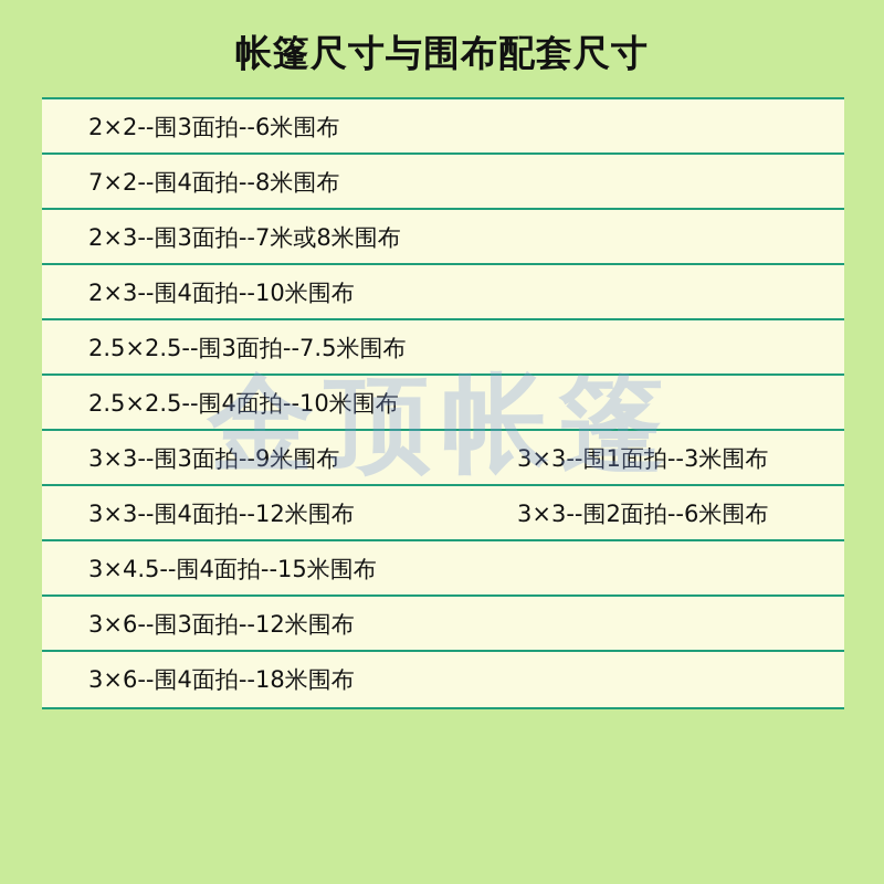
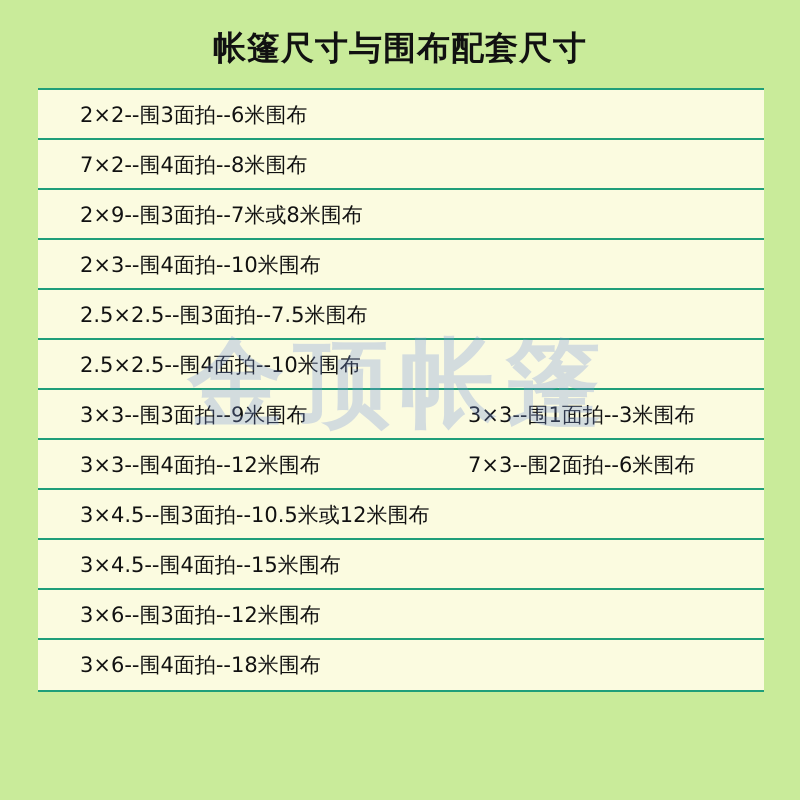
  帐篷尺寸与围布配套尺寸
  2×2--围3面拍--6米围布
  7×2--围4面拍--8米围布
- 2×3--围3面拍--7米或8米围布
+ 2×9--围3面拍--7米或8米围布
  2×3--围4面拍--10米围布
  2.5×2.5--围3面拍--7.5米围布
  2.5×2.5--围4面拍--10米围布
  3×3--围3面拍--9米围布
  3×3--围1面拍--3米围布
  3×3--围4面拍--12米围布
- 3×3--围2面拍--6米围布
+ 7×3--围2面拍--6米围布
+ 3×4.5--围3面拍--10.5米或12米围布
  3×4.5--围4面拍--15米围布
  3×6--围3面拍--12米围布
  3×6--围4面拍--18米围布
  金顶帐篷
